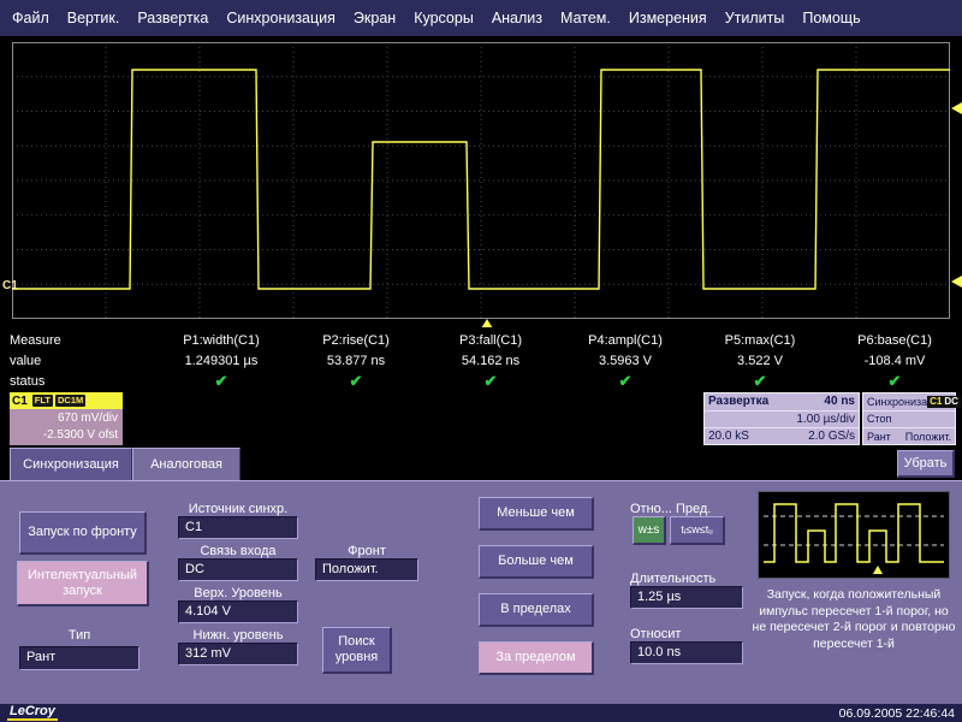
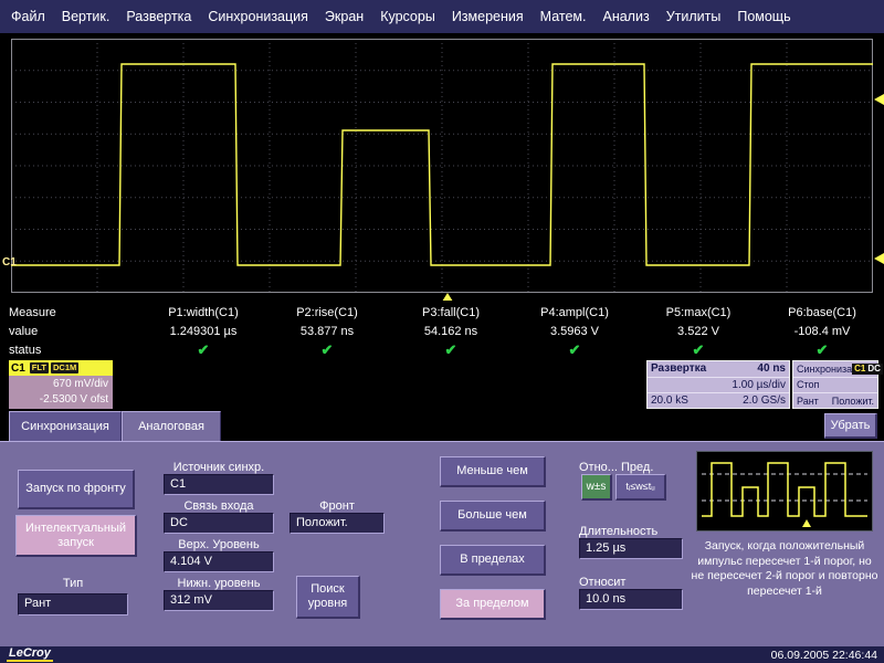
  Файл
  Вертик.
  Развертка
  Синхронизация
  Экран
  Курсоры
- Анализ
+ Измерения
  Матем.
- Измерения
+ Анализ
  Утилиты
  Помощь
  C1
  Measure
  P1:width(C1)
  P2:rise(C1)
  P3:fall(C1)
  P4:ampl(C1)
  P5:max(C1)
  P6:base(C1)
  value
  1.249301 µs
  53.877 ns
  54.162 ns
  3.5963 V
  3.522 V
  -108.4 mV
  status
  ✔
  ✔
  ✔
  ✔
  ✔
  ✔
  C1
  FLT
  DC1M
  670 mV/div
  -2.5300 V ofst
  Развертка
  40 ns
  1.00 µs/div
  20.0 kS
  2.0 GS/s
  Синхрониза
  C1
  DC
  Стоп
  Рант
  Положит.
  Синхронизация
  Аналоговая
  Убрать
  Запуск по фронту
  Интелектуальный запуск
  Тип
  Рант
  Источник синхр.
  C1
  Связь входа
  DC
  Верх. Уровень
  4.104 V
  Нижн. уровень
  312 mV
  Фронт
  Положит.
  Поиск уровня
  Меньше чем
  Больше чем
  В пределах
  За пределом
  Отно...
  Пред.
  w±s
  tₗ≤w≤tᵤ
  Длительность
  1.25 µs
  Относит
  10.0 ns
  Запуск, когда положительный импульс пересечет 1-й порог, но не пересечет 2-й порог и повторно пересечет 1-й
  LeCroy
  06.09.2005 22:46:44
